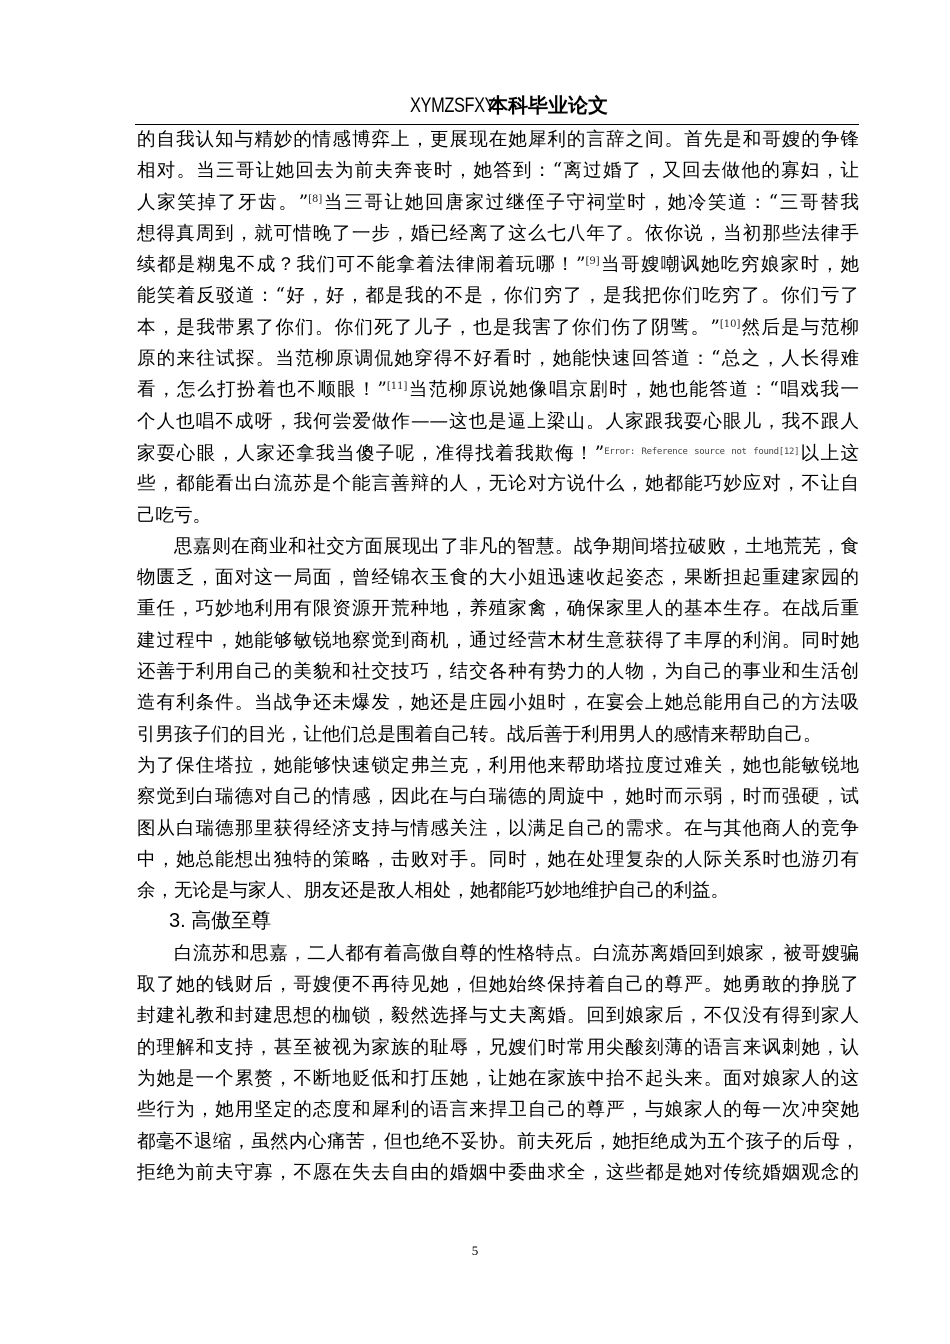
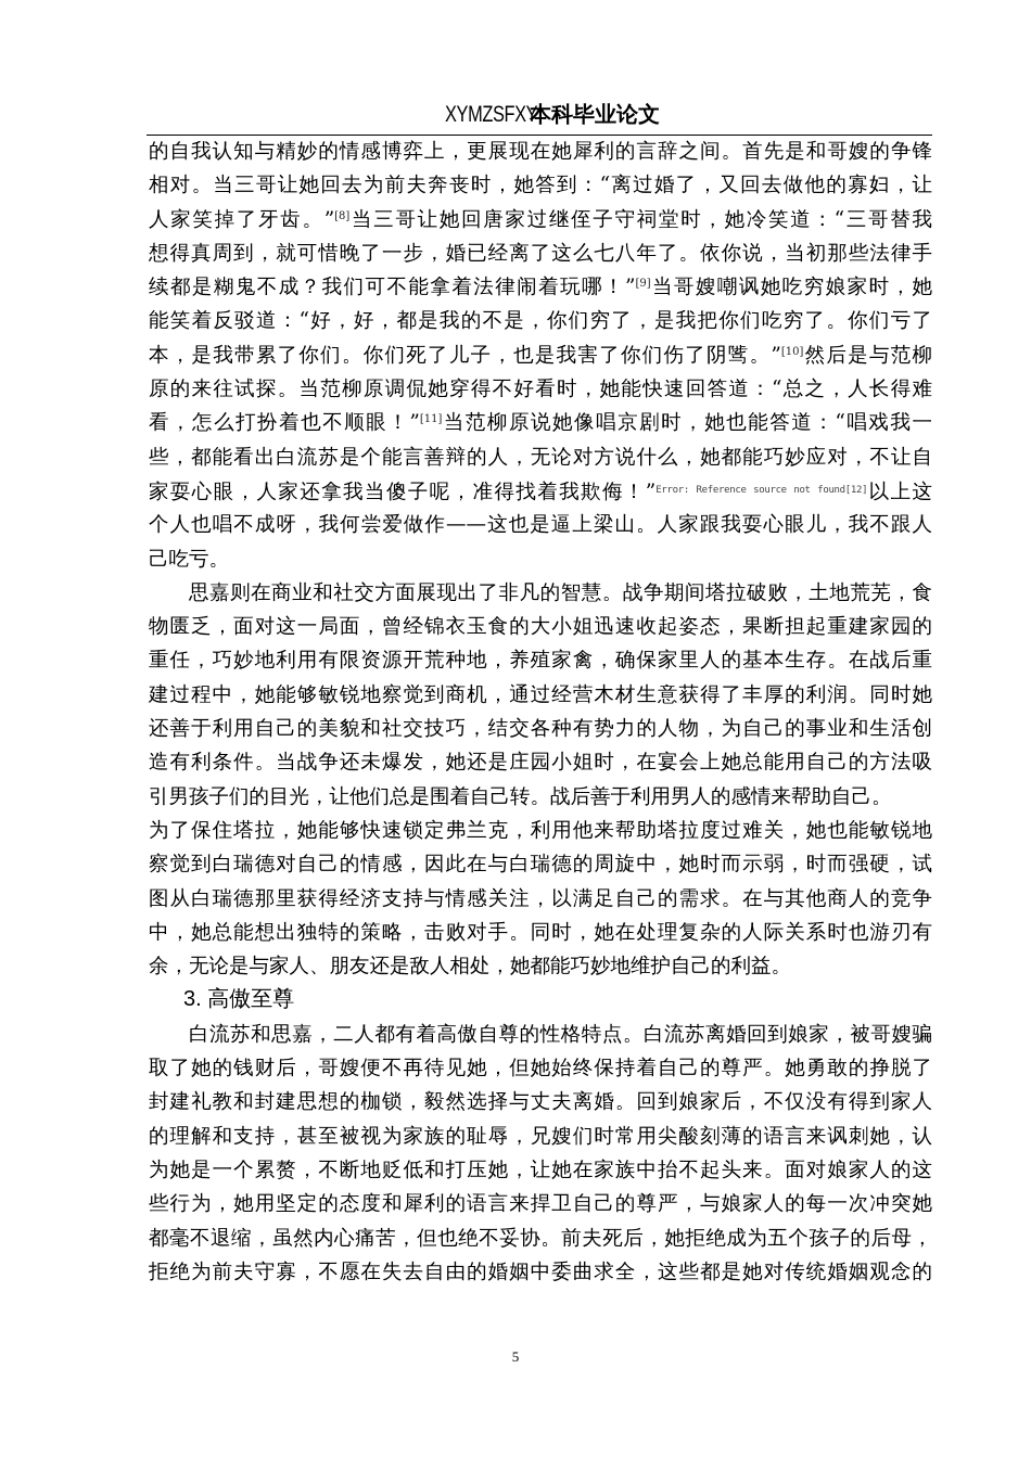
  XYMZSFXY 本科毕业论文
  的自我认知与精妙的情感博弈上，更展现在她犀利的言辞之间。首先是和哥嫂的争锋
  相对。当三哥让她回去为前夫奔丧时，她答到：“离过婚了，又回去做他的寡妇，让
  人家笑掉了牙齿。”[8]当三哥让她回唐家过继侄子守祠堂时，她冷笑道：“三哥替我
  想得真周到，就可惜晚了一步，婚已经离了这么七八年了。依你说，当初那些法律手
  续都是糊鬼不成？我们可不能拿着法律闹着玩哪！”[9]当哥嫂嘲讽她吃穷娘家时，她
  能笑着反驳道：“好，好，都是我的不是，你们穷了，是我把你们吃穷了。你们亏了
  本，是我带累了你们。你们死了儿子，也是我害了你们伤了阴骘。”[10]然后是与范柳
  原的来往试探。当范柳原调侃她穿得不好看时，她能快速回答道：“总之，人长得难
  看，怎么打扮着也不顺眼！”[11]当范柳原说她像唱京剧时，她也能答道：“唱戏我一
- 个人也唱不成呀，我何尝爱做作——这也是逼上梁山。人家跟我耍心眼儿，我不跟人
+ 些，都能看出白流苏是个能言善辩的人，无论对方说什么，她都能巧妙应对，不让自
  家耍心眼，人家还拿我当傻子呢，准得找着我欺侮！”Error: Reference source not found[12]以上这
- 些，都能看出白流苏是个能言善辩的人，无论对方说什么，她都能巧妙应对，不让自
+ 个人也唱不成呀，我何尝爱做作——这也是逼上梁山。人家跟我耍心眼儿，我不跟人
  己吃亏。
  思嘉则在商业和社交方面展现出了非凡的智慧。战争期间塔拉破败，土地荒芜，食
  物匮乏，面对这一局面，曾经锦衣玉食的大小姐迅速收起姿态，果断担起重建家园的
  重任，巧妙地利用有限资源开荒种地，养殖家禽，确保家里人的基本生存。在战后重
  建过程中，她能够敏锐地察觉到商机，通过经营木材生意获得了丰厚的利润。同时她
  还善于利用自己的美貌和社交技巧，结交各种有势力的人物，为自己的事业和生活创
  造有利条件。当战争还未爆发，她还是庄园小姐时，在宴会上她总能用自己的方法吸
  引男孩子们的目光，让他们总是围着自己转。战后善于利用男人的感情来帮助自己。
  为了保住塔拉，她能够快速锁定弗兰克，利用他来帮助塔拉度过难关，她也能敏锐地
  察觉到白瑞德对自己的情感，因此在与白瑞德的周旋中，她时而示弱，时而强硬，试
  图从白瑞德那里获得经济支持与情感关注，以满足自己的需求。在与其他商人的竞争
  中，她总能想出独特的策略，击败对手。同时，她在处理复杂的人际关系时也游刃有
  余，无论是与家人、朋友还是敌人相处，她都能巧妙地维护自己的利益。
  3. 高傲至尊
  白流苏和思嘉，二人都有着高傲自尊的性格特点。白流苏离婚回到娘家，被哥嫂骗
  取了她的钱财后，哥嫂便不再待见她，但她始终保持着自己的尊严。她勇敢的挣脱了
  封建礼教和封建思想的枷锁，毅然选择与丈夫离婚。回到娘家后，不仅没有得到家人
  的理解和支持，甚至被视为家族的耻辱，兄嫂们时常用尖酸刻薄的语言来讽刺她，认
  为她是一个累赘，不断地贬低和打压她，让她在家族中抬不起头来。面对娘家人的这
  些行为，她用坚定的态度和犀利的语言来捍卫自己的尊严，与娘家人的每一次冲突她
  都毫不退缩，虽然内心痛苦，但也绝不妥协。前夫死后，她拒绝成为五个孩子的后母，
  拒绝为前夫守寡，不愿在失去自由的婚姻中委曲求全，这些都是她对传统婚姻观念的
  5
